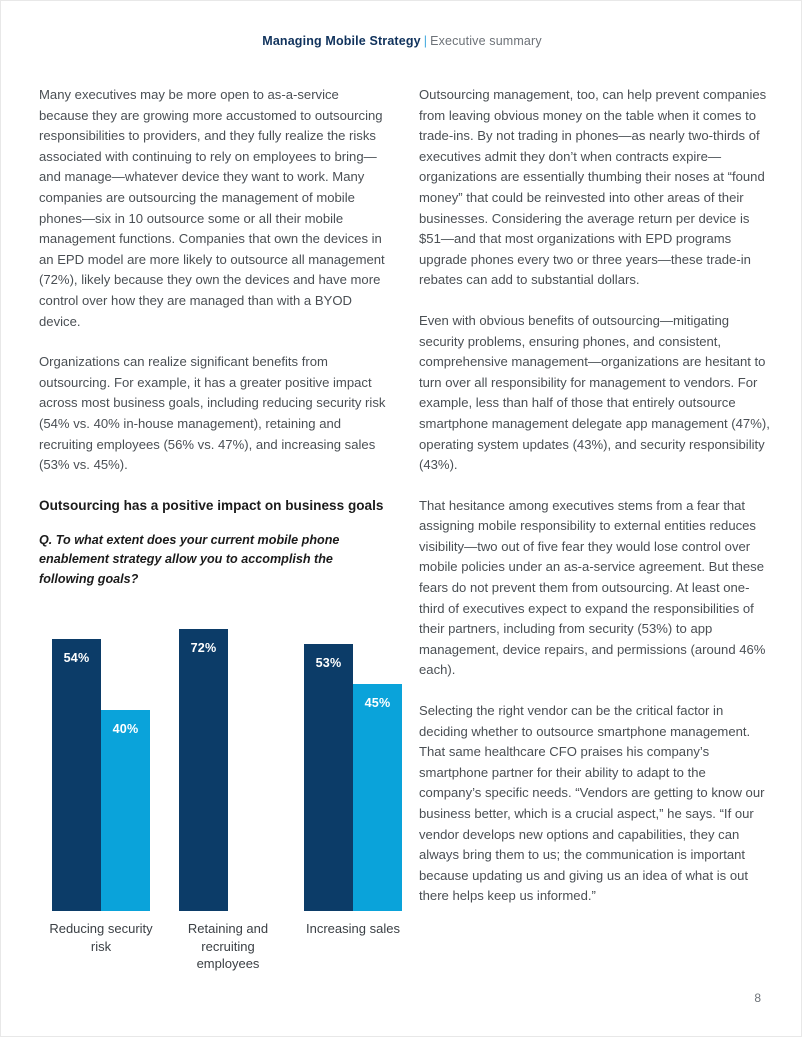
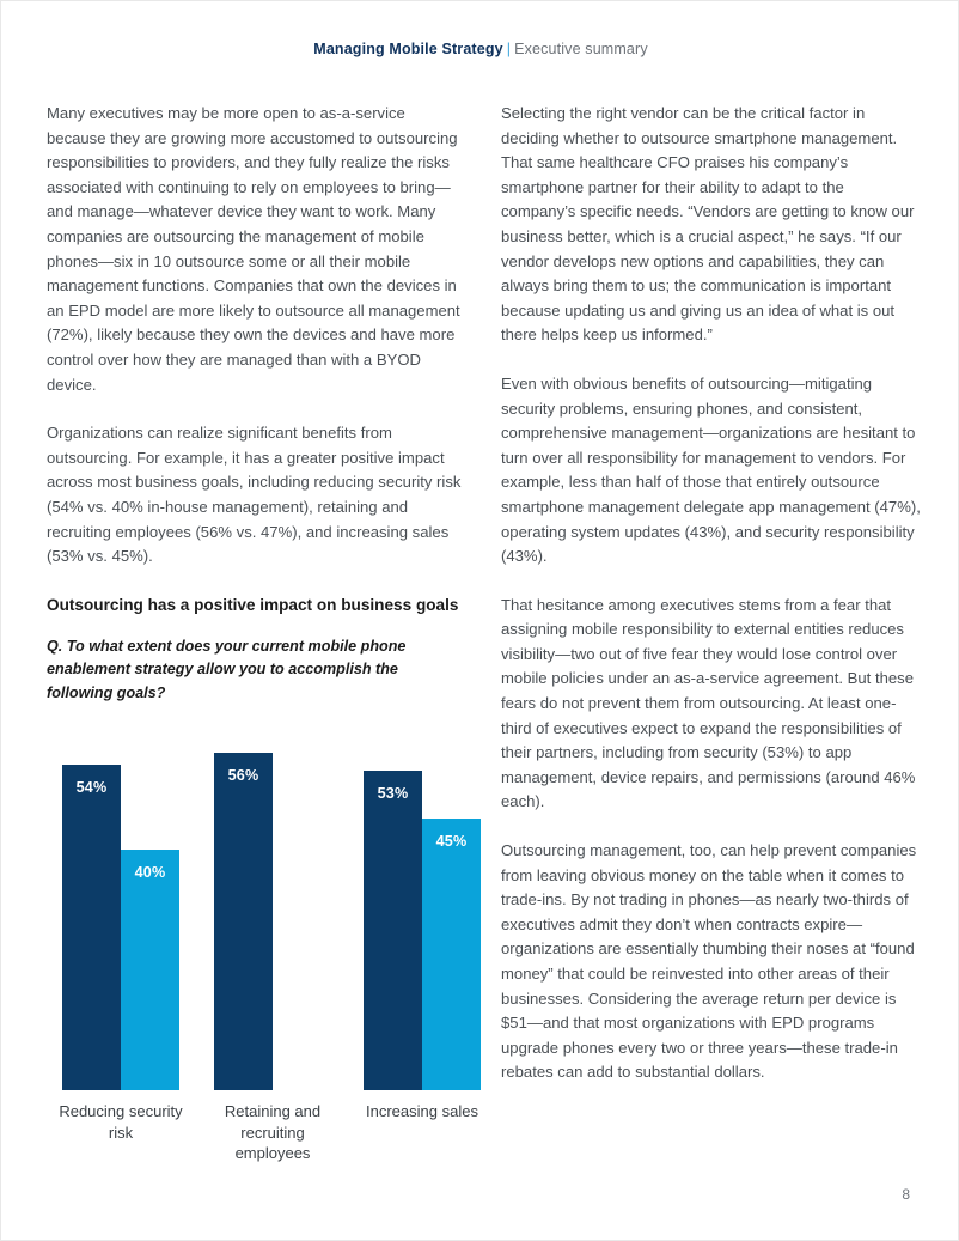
  Managing Mobile Strategy | Executive summary
  Many executives may be more open to as-a-service because they are growing more accustomed to outsourcing responsibilities to providers, and they fully realize the risks associated with continuing to rely on employees to bring—and manage—whatever device they want to work. Many companies are outsourcing the management of mobile phones—six in 10 outsource some or all their mobile management functions. Companies that own the devices in an EPD model are more likely to outsource all management (72%), likely because they own the devices and have more control over how they are managed than with a BYOD device.
  Organizations can realize significant benefits from outsourcing. For example, it has a greater positive impact across most business goals, including reducing security risk (54% vs. 40% in-house management), retaining and recruiting employees (56% vs. 47%), and increasing sales (53% vs. 45%).
  Outsourcing has a positive impact on business goals
  Q. To what extent does your current mobile phone enablement strategy allow you to accomplish the following goals?
  54%
  40%
- 72%
+ 56%
  53%
  45%
  Reducing security risk
  Retaining and recruiting employees
  Increasing sales
- Outsourcing management, too, can help prevent companies from leaving obvious money on the table when it comes to trade-ins. By not trading in phones—as nearly two-thirds of executives admit they don’t when contracts expire—organizations are essentially thumbing their noses at “found money” that could be reinvested into other areas of their businesses. Considering the average return per device is $51—and that most organizations with EPD programs upgrade phones every two or three years—these trade-in rebates can add to substantial dollars.
+ Selecting the right vendor can be the critical factor in deciding whether to outsource smartphone management. That same healthcare CFO praises his company’s smartphone partner for their ability to adapt to the company’s specific needs. “Vendors are getting to know our business better, which is a crucial aspect,” he says. “If our vendor develops new options and capabilities, they can always bring them to us; the communication is important because updating us and giving us an idea of what is out there helps keep us informed.”
  Even with obvious benefits of outsourcing—mitigating security problems, ensuring phones, and consistent, comprehensive management—organizations are hesitant to turn over all responsibility for management to vendors. For example, less than half of those that entirely outsource smartphone management delegate app management (47%), operating system updates (43%), and security responsibility (43%).
  That hesitance among executives stems from a fear that assigning mobile responsibility to external entities reduces visibility—two out of five fear they would lose control over mobile policies under an as-a-service agreement. But these fears do not prevent them from outsourcing. At least one-third of executives expect to expand the responsibilities of their partners, including from security (53%) to app management, device repairs, and permissions (around 46% each).
- Selecting the right vendor can be the critical factor in deciding whether to outsource smartphone management. That same healthcare CFO praises his company’s smartphone partner for their ability to adapt to the company’s specific needs. “Vendors are getting to know our business better, which is a crucial aspect,” he says. “If our vendor develops new options and capabilities, they can always bring them to us; the communication is important because updating us and giving us an idea of what is out there helps keep us informed.”
+ Outsourcing management, too, can help prevent companies from leaving obvious money on the table when it comes to trade-ins. By not trading in phones—as nearly two-thirds of executives admit they don’t when contracts expire—organizations are essentially thumbing their noses at “found money” that could be reinvested into other areas of their businesses. Considering the average return per device is $51—and that most organizations with EPD programs upgrade phones every two or three years—these trade-in rebates can add to substantial dollars.
  8
